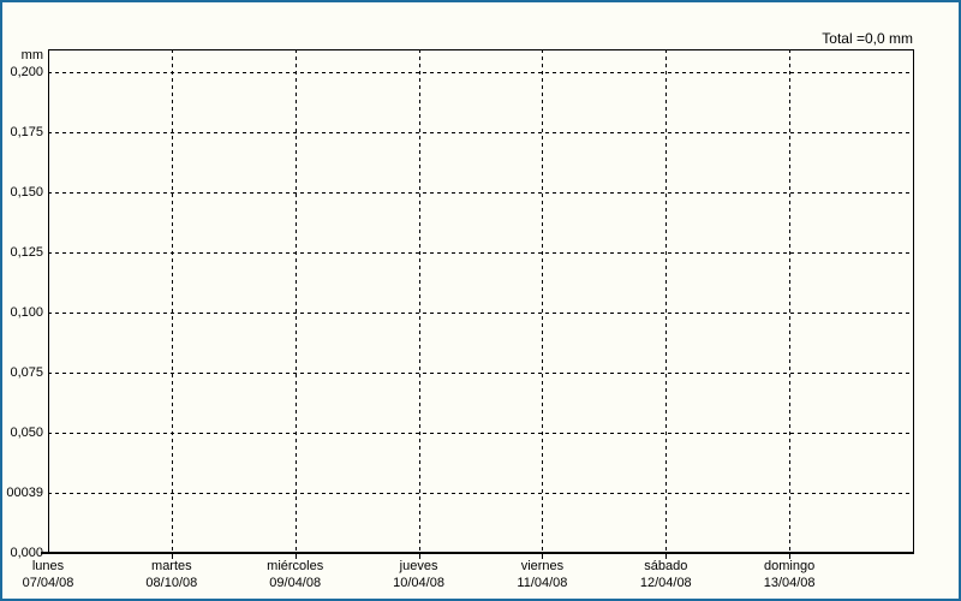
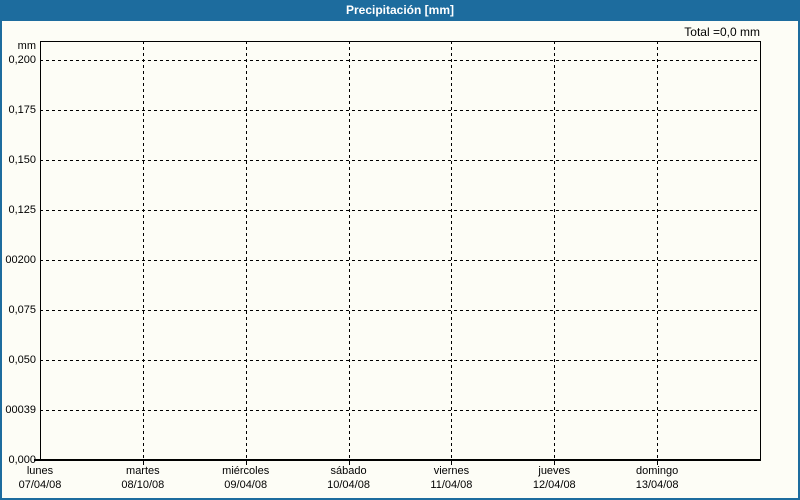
+ Precipitación [mm]
  Total =0,0 mm
  mm
  0,000
  00039
  0,050
  0,075
- 0,100
+ 00200
  0,125
  0,150
  0,175
  0,200
  lunes
  07/04/08
  martes
  08/10/08
  miércoles
  09/04/08
- jueves
+ sábado
  10/04/08
  viernes
  11/04/08
- sábado
+ jueves
  12/04/08
  domingo
  13/04/08
